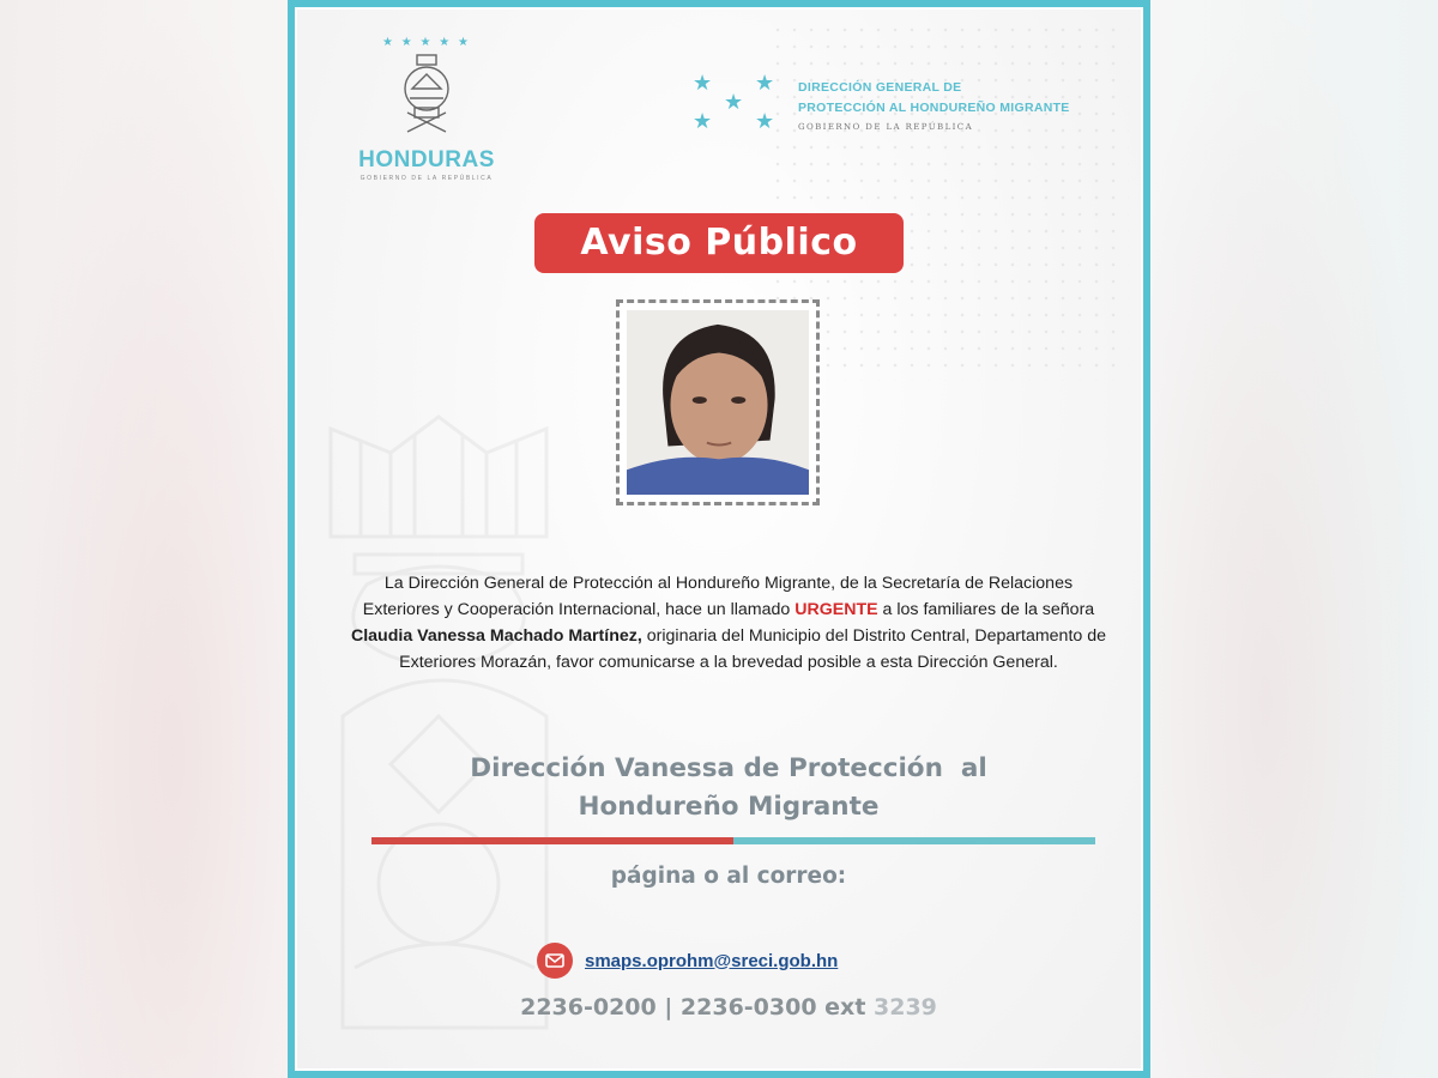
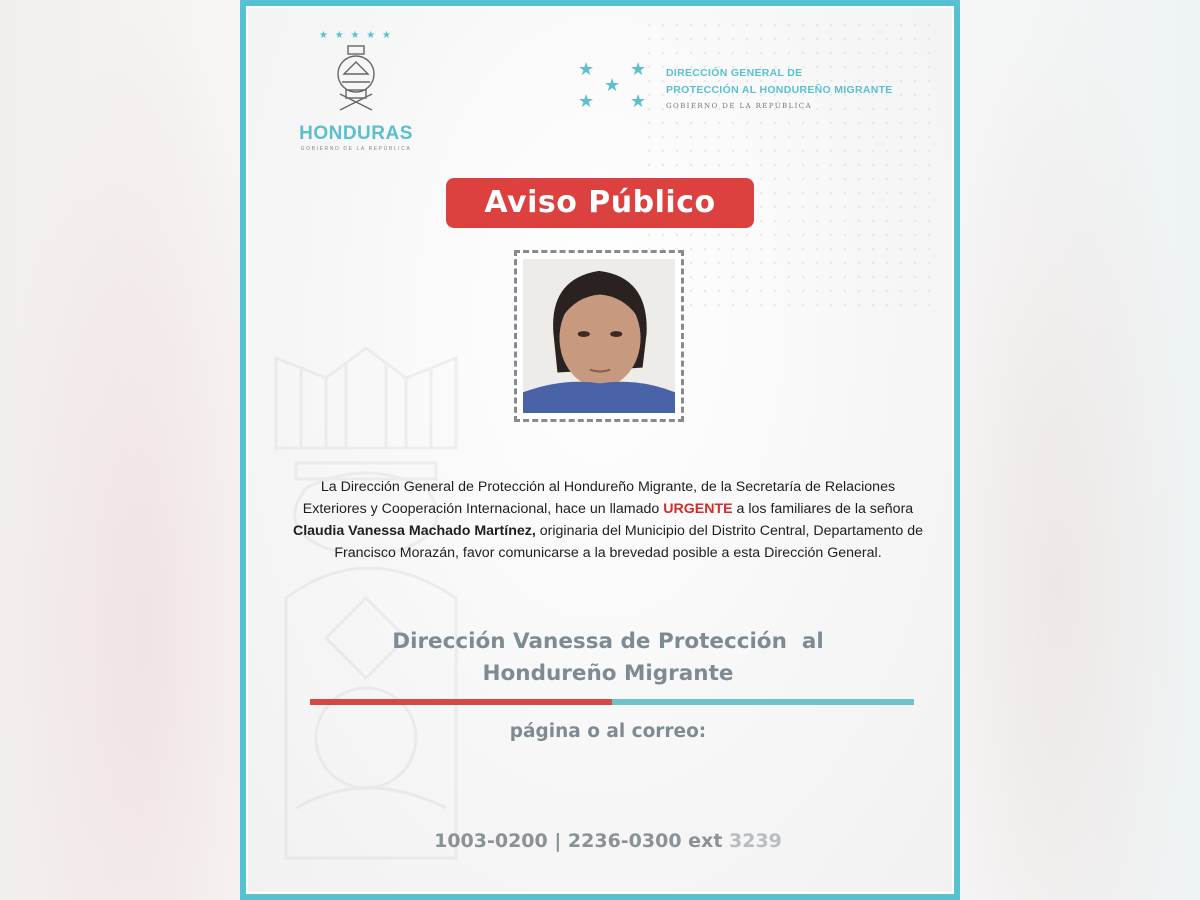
  ★ ★ ★ ★ ★
  HONDURAS
  ★
  ★
  ★
  ★
  ★
  DIRECCIÓN GENERAL DE
  PROTECCIÓN AL HONDUREÑO MIGRANTE
  GOBIERNO DE LA REPÚBLICA
  Aviso Público
- La Dirección General de Protección al Hondureño Migrante, de la Secretaría de Relaciones Exteriores y Cooperación Internacional, hace un llamado URGENTE a los familiares de la señora Claudia Vanessa Machado Martínez, originaria del Municipio del Distrito Central, Departamento de Exteriores Morazán, favor comunicarse a la brevedad posible a esta Dirección General.
+ La Dirección General de Protección al Hondureño Migrante, de la Secretaría de Relaciones Exteriores y Cooperación Internacional, hace un llamado URGENTE a los familiares de la señora Claudia Vanessa Machado Martínez, originaria del Municipio del Distrito Central, Departamento de Francisco Morazán, favor comunicarse a la brevedad posible a esta Dirección General.
  Dirección Vanessa de Protección al
  Hondureño Migrante
  página o al correo:
- smaps.oprohm@sreci.gob.hn
- 2236-0200 | 2236-0300 ext 3239
+ 1003-0200 | 2236-0300 ext 3239
